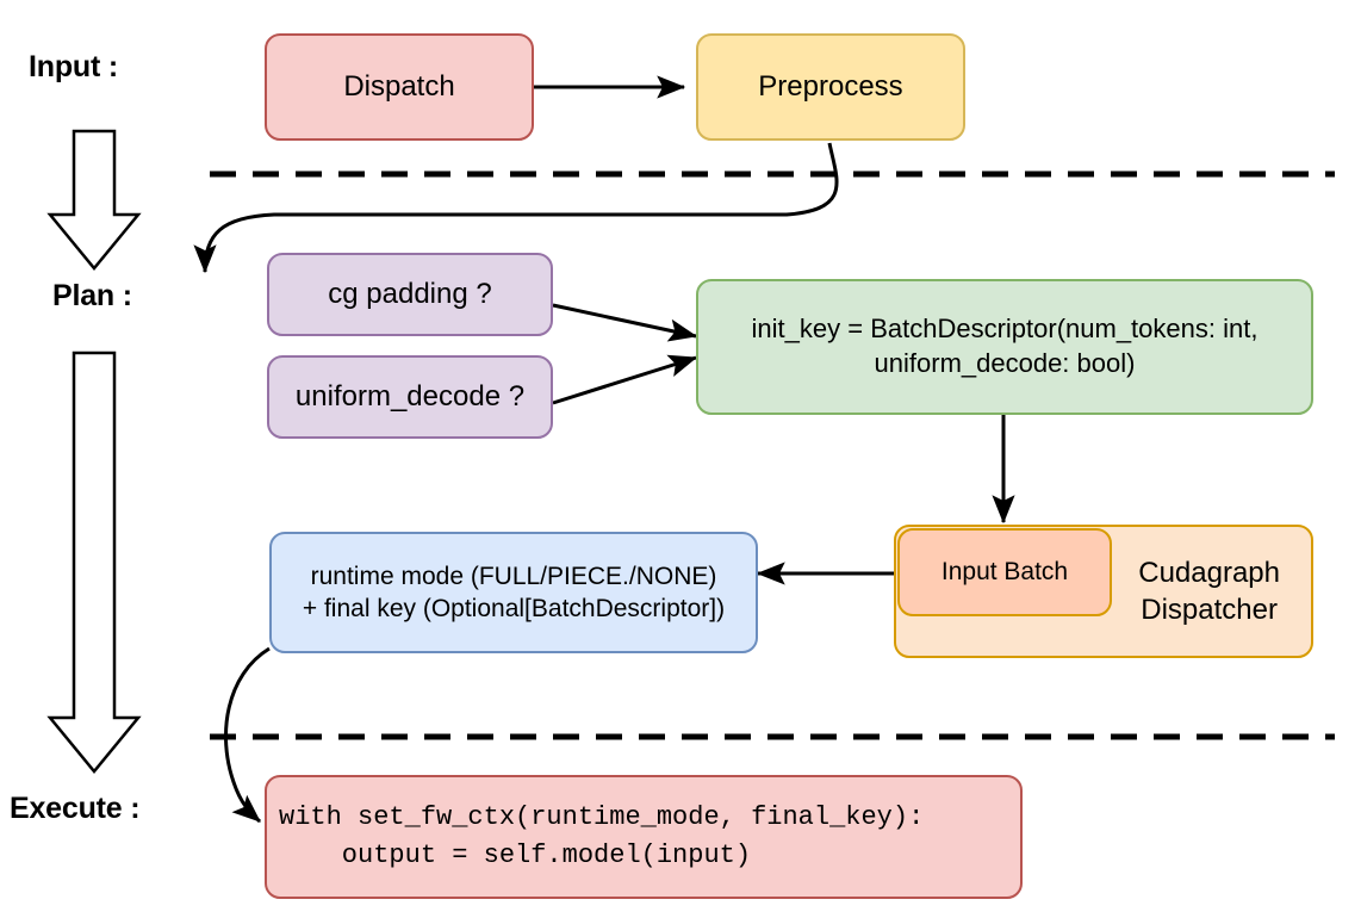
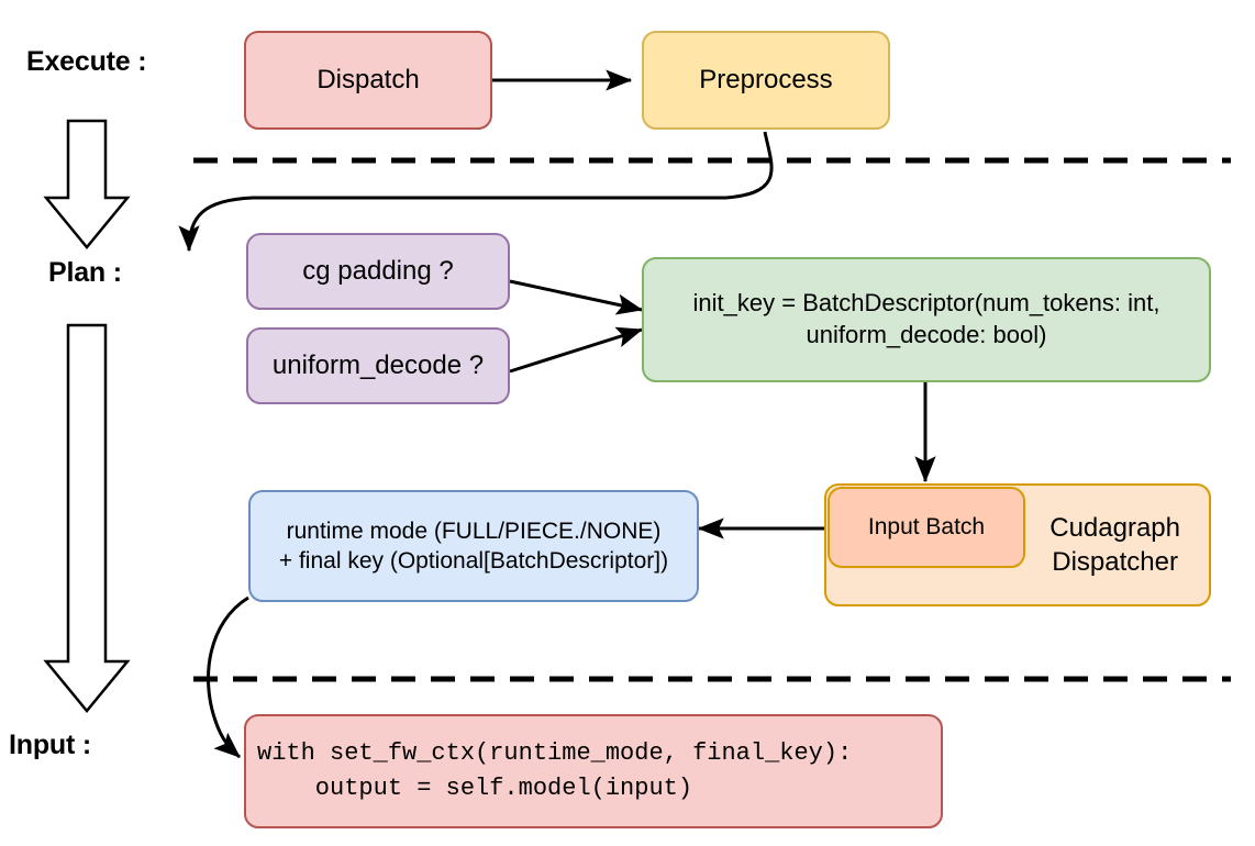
- Input :
+ Execute :
  Plan :
- Execute :
+ Input :
  Dispatch
  Preprocess
  cg padding ?
  uniform_decode ?
  init_key = BatchDescriptor(num_tokens: int,
  uniform_decode: bool)
  Cudagraph
  Dispatcher
  Input Batch
  runtime mode (FULL/PIECE./NONE)
  + final key (Optional[BatchDescriptor])
  with set_fw_ctx(runtime_mode, final_key):
  output = self.model(input)
